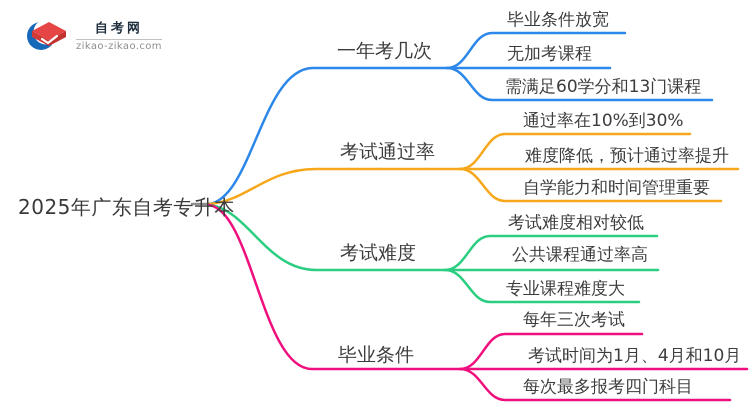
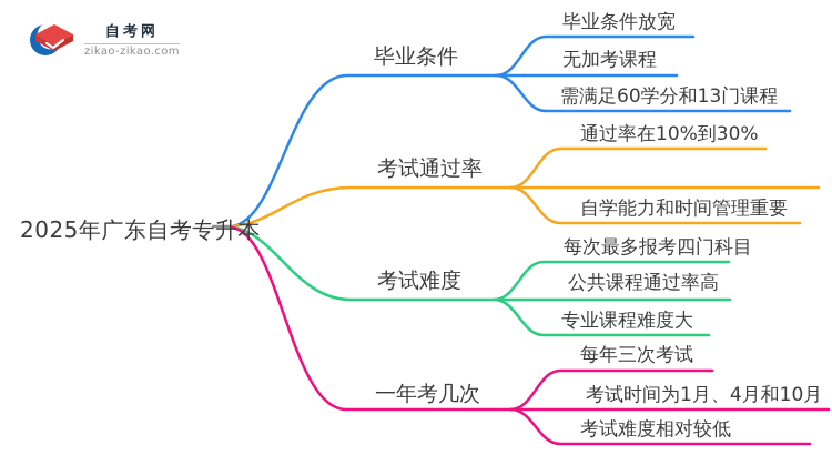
  自考网
  zikao-zikao.com
  2025年广东自考专升本
- 一年考几次
+ 毕业条件
  毕业条件放宽
  无加考课程
  需满足60学分和13门课程
  考试通过率
  通过率在10%到30%
- 难度降低，预计通过率提升
  自学能力和时间管理重要
  考试难度
- 考试难度相对较低
+ 每次最多报考四门科目
  公共课程通过率高
  专业课程难度大
- 毕业条件
+ 一年考几次
  每年三次考试
  考试时间为1月、4月和10月
- 每次最多报考四门科目
+ 考试难度相对较低
